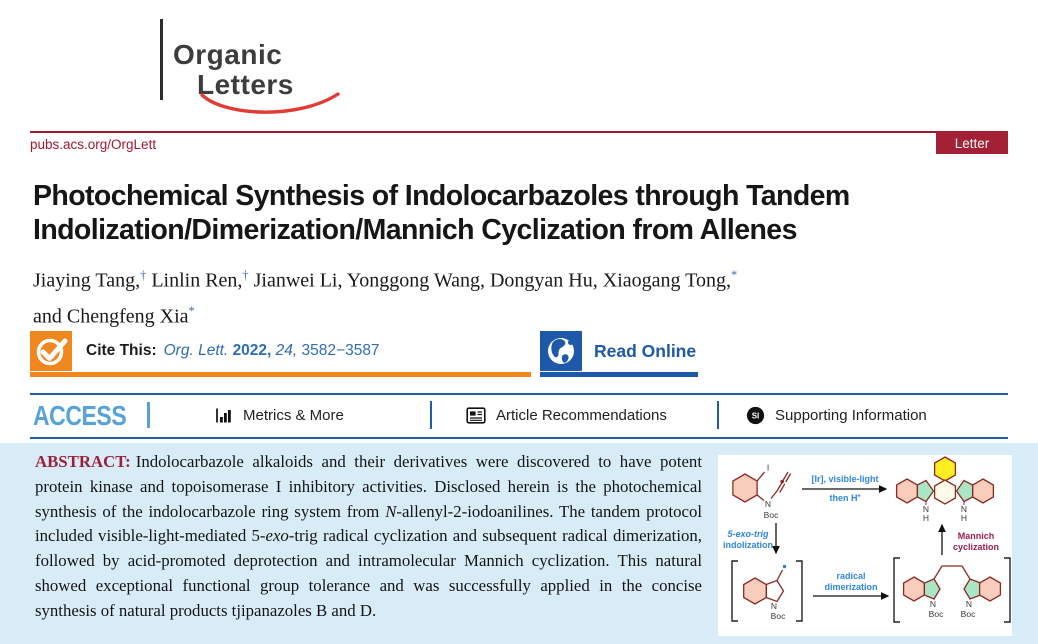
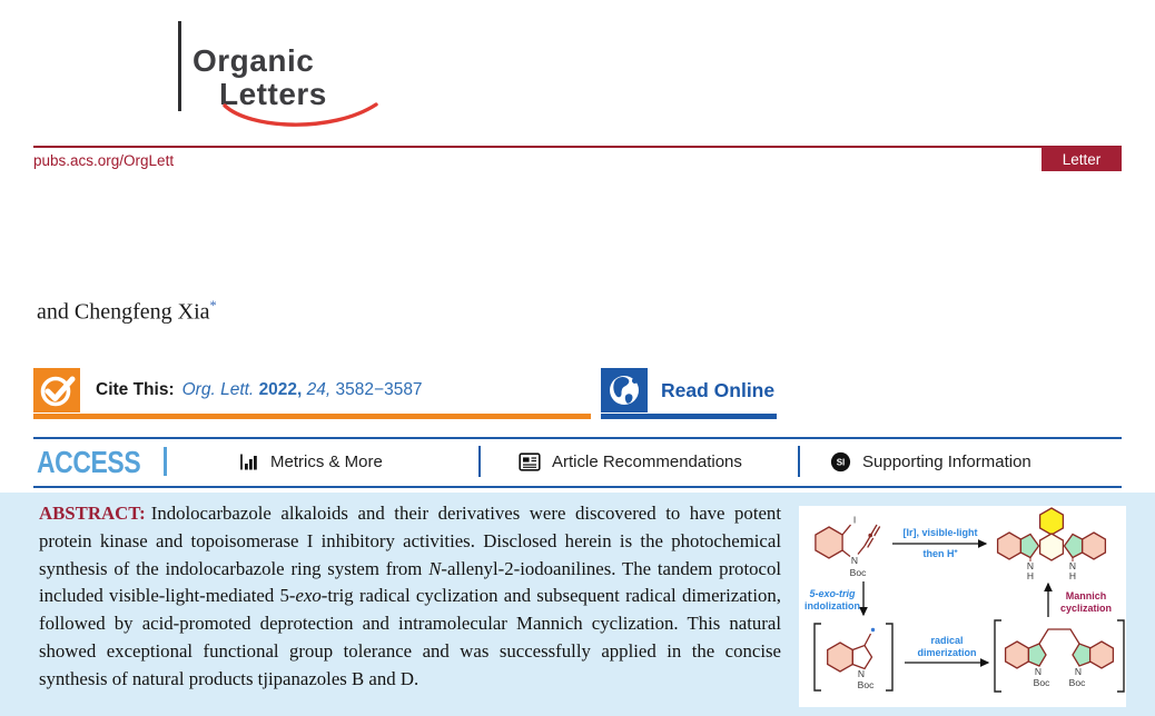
  Organic
  Letters
  pubs.acs.org/OrgLett
  Letter
- Photochemical Synthesis of Indolocarbazoles through Tandem
- Indolization/Dimerization/Mannich Cyclization from Allenes
- Jiaying Tang,† Linlin Ren,† Jianwei Li, Yonggong Wang, Dongyan Hu, Xiaogang Tong,*
  and Chengfeng Xia*
  Cite This:
  Org. Lett. 2022, 24, 3582−3587
  Read Online
  ACCESS
  Metrics & More
  Article Recommendations
  SI
  Supporting Information
  ABSTRACT: Indolocarbazole alkaloids and their derivatives were discovered to have potent protein kinase and topoisomerase I inhibitory activities. Disclosed herein is the photochemical synthesis of the indolocarbazole ring system from N-allenyl-2-iodoanilines. The tandem protocol included visible-light-mediated 5-exo-trig radical cyclization and subsequent radical dimerization, followed by acid-promoted deprotection and intramolecular Mannich cyclization. This natural showed exceptional functional group tolerance and was successfully applied in the concise synthesis of natural products tjipanazoles B and D.
  I
  N
  Boc
  [Ir], visible-light
  then H⁺
  N
  H
  N
  H
  5-exo-trig
  indolization
  Mannich
  cyclization
  N
  Boc
  radical
  dimerization
  N
  Boc
  N
  Boc
